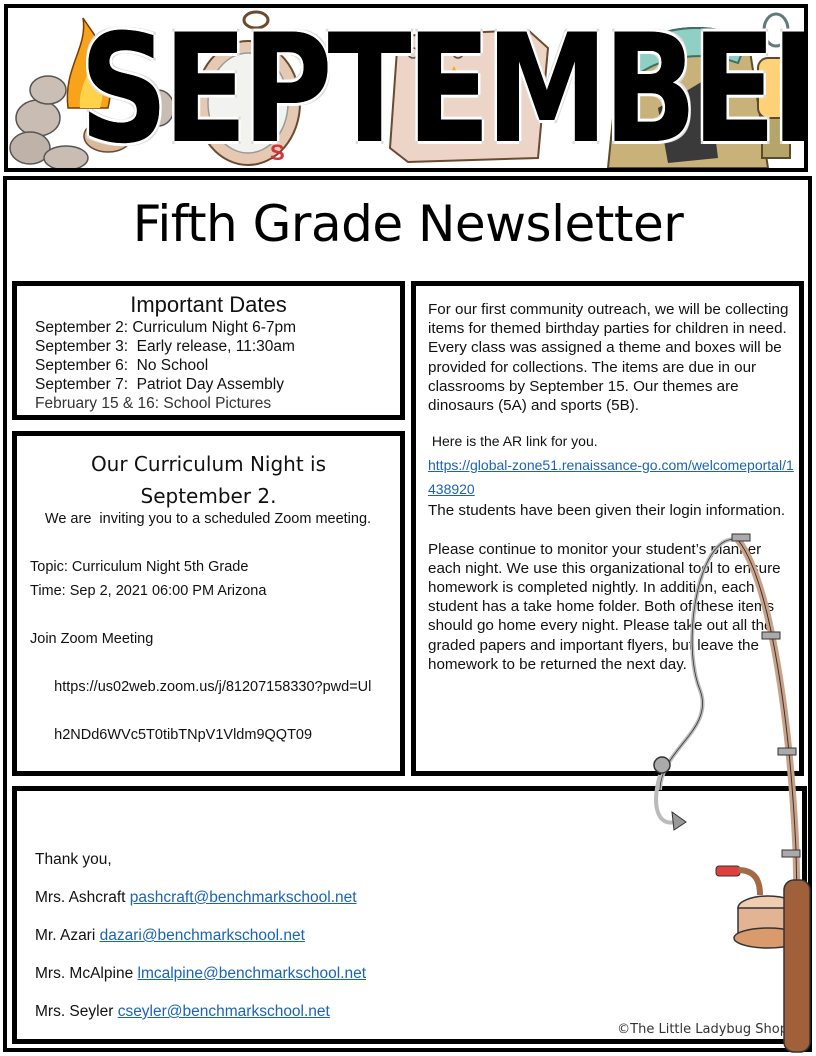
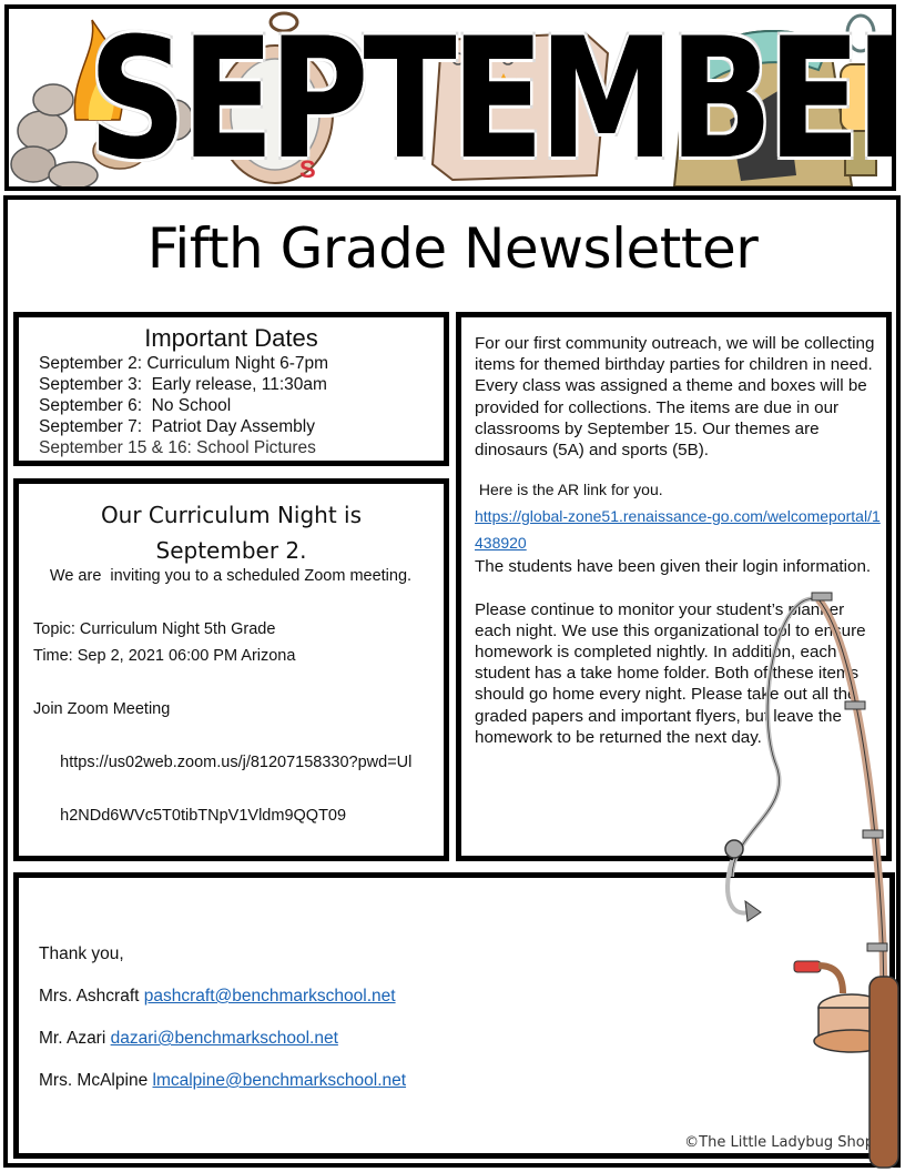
  S
  SEPTEMBE
  Fifth Grade Newsletter
  Important Dates
  September 2: Curriculum Night 6-7pm
  September 3: Early release, 11:30am
  September 6: No School
  September 7: Patriot Day Assembly
- February 15 & 16: School Pictures
+ September 15 & 16: School Pictures
  Our Curriculum Night is
  September 2.
  We are inviting you to a scheduled Zoom meeting.
  Topic: Curriculum Night 5th Grade
  Time: Sep 2, 2021 06:00 PM Arizona
  Join Zoom Meeting
  https://us02web.zoom.us/j/81207158330?pwd=Ul
  h2NDd6WVc5T0tibTNpV1Vldm9QQT09
  For our first community outreach, we will be collecting items for themed birthday parties for children in need. Every class was assigned a theme and boxes will be provided for collections. The items are due in our classrooms by September 15. Our themes are dinosaurs (5A) and sports (5B).
  Here is the AR link for you.
  https://global-zone51.renaissance-go.com/welcomeportal/1438920
  The students have been given their login information.
  Please continue to monitor your student’slaner each night. We use this organizational tol to enure homework is completed nightly. In additin, each student has a take home folder. Both of these items should go home every night. Please take out all th graded papers and important flyers, bu leave the homework to be returned the next day.
  Thank you,
  Mrs. Ashcraft pashcraft@benchmarkschool.net
  Mr. Azari dazari@benchmarkschool.net
  Mrs. McAlpine lmcalpine@benchmarkschool.net
- Mrs. Seyler cseyler@benchmarkschool.net
  ©The Little Ladybug Sho
